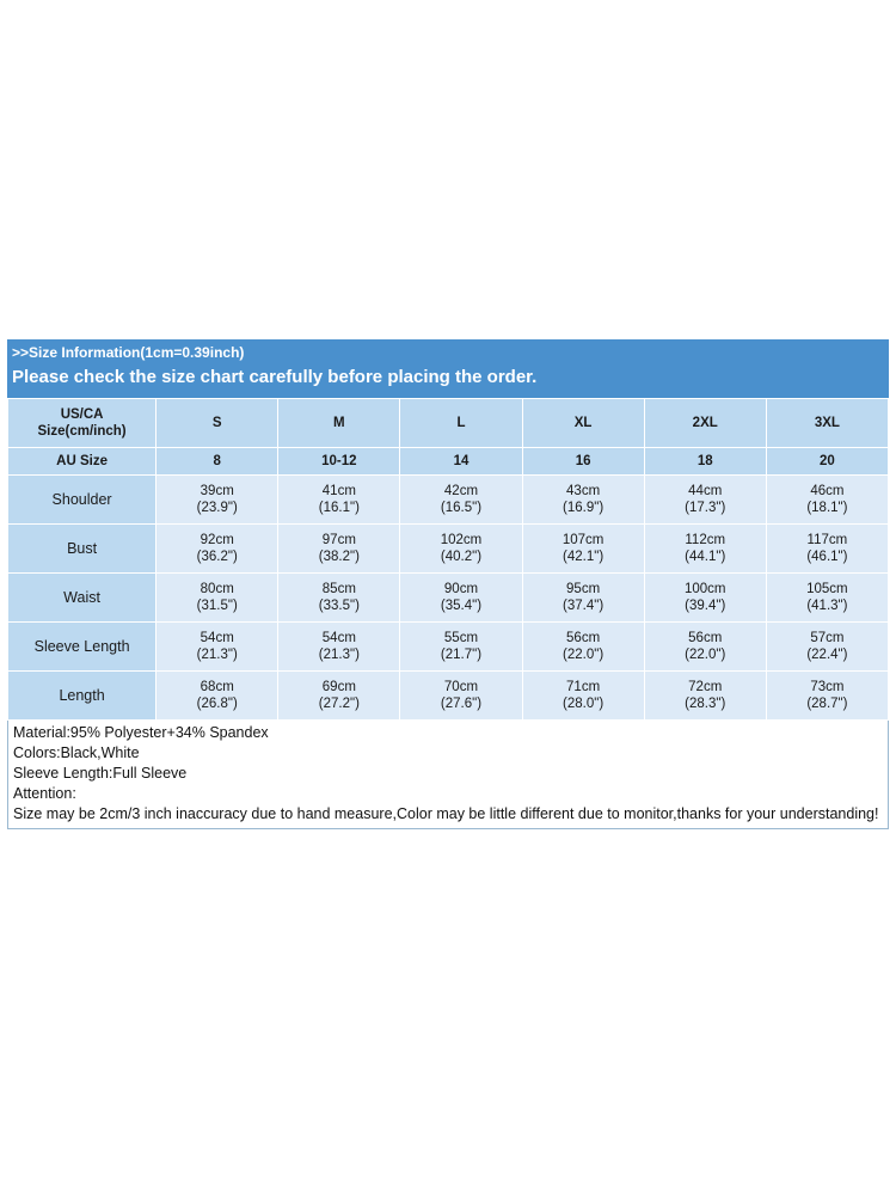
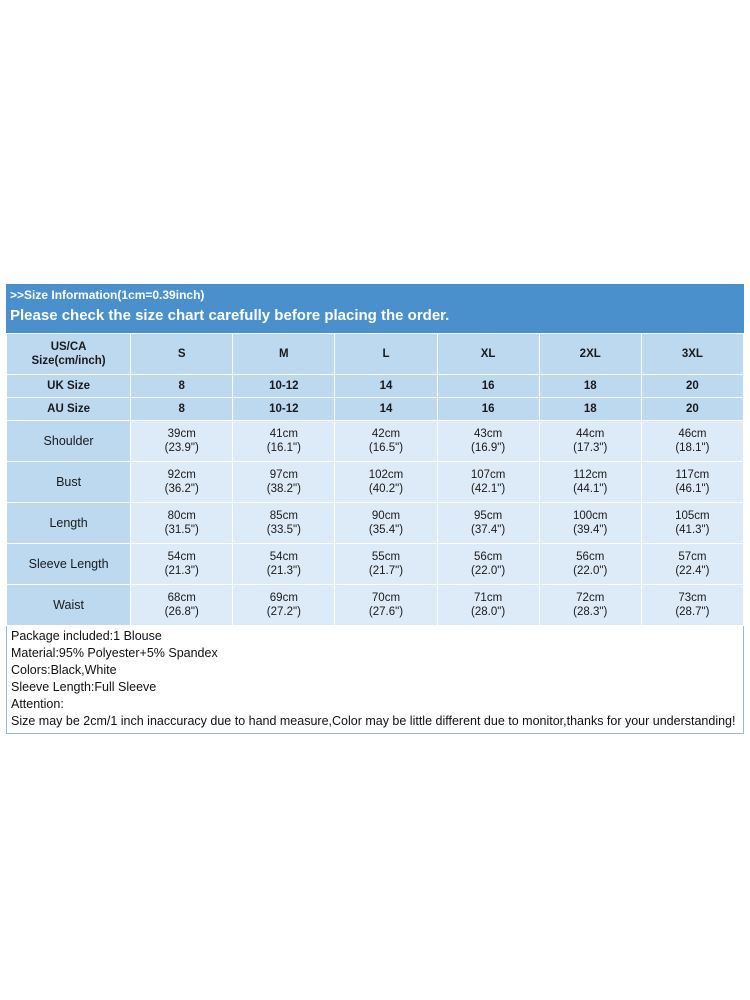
  >>Size Information(1cm=0.39inch)
  Please check the size chart carefully before placing the order.
  US/CA Size(cm/inch)	S	M	L	XL	2XL	3XL
+ UK Size	8	10-12	14	16	18	20
  AU Size	8	10-12	14	16	18	20
  Shoulder	39cm (23.9")	41cm (16.1")	42cm (16.5")	43cm (16.9")	44cm (17.3")	46cm (18.1")
  Bust	92cm (36.2")	97cm (38.2")	102cm (40.2")	107cm (42.1")	112cm (44.1")	117cm (46.1")
- Waist	80cm (31.5")	85cm (33.5")	90cm (35.4")	95cm (37.4")	100cm (39.4")	105cm (41.3")
+ Length	80cm (31.5")	85cm (33.5")	90cm (35.4")	95cm (37.4")	100cm (39.4")	105cm (41.3")
  Sleeve Length	54cm (21.3")	54cm (21.3")	55cm (21.7")	56cm (22.0")	56cm (22.0")	57cm (22.4")
- Length	68cm (26.8")	69cm (27.2")	70cm (27.6")	71cm (28.0")	72cm (28.3")	73cm (28.7")
+ Waist	68cm (26.8")	69cm (27.2")	70cm (27.6")	71cm (28.0")	72cm (28.3")	73cm (28.7")
+ Package included:1 Blouse
- Material:95% Polyester+34% Spandex
+ Material:95% Polyester+5% Spandex
  Colors:Black,White
  Sleeve Length:Full Sleeve
  Attention:
- Size may be 2cm/3 inch inaccuracy due to hand measure,Color may be little different due to monitor,thanks for your understanding!
+ Size may be 2cm/1 inch inaccuracy due to hand measure,Color may be little different due to monitor,thanks for your understanding!
